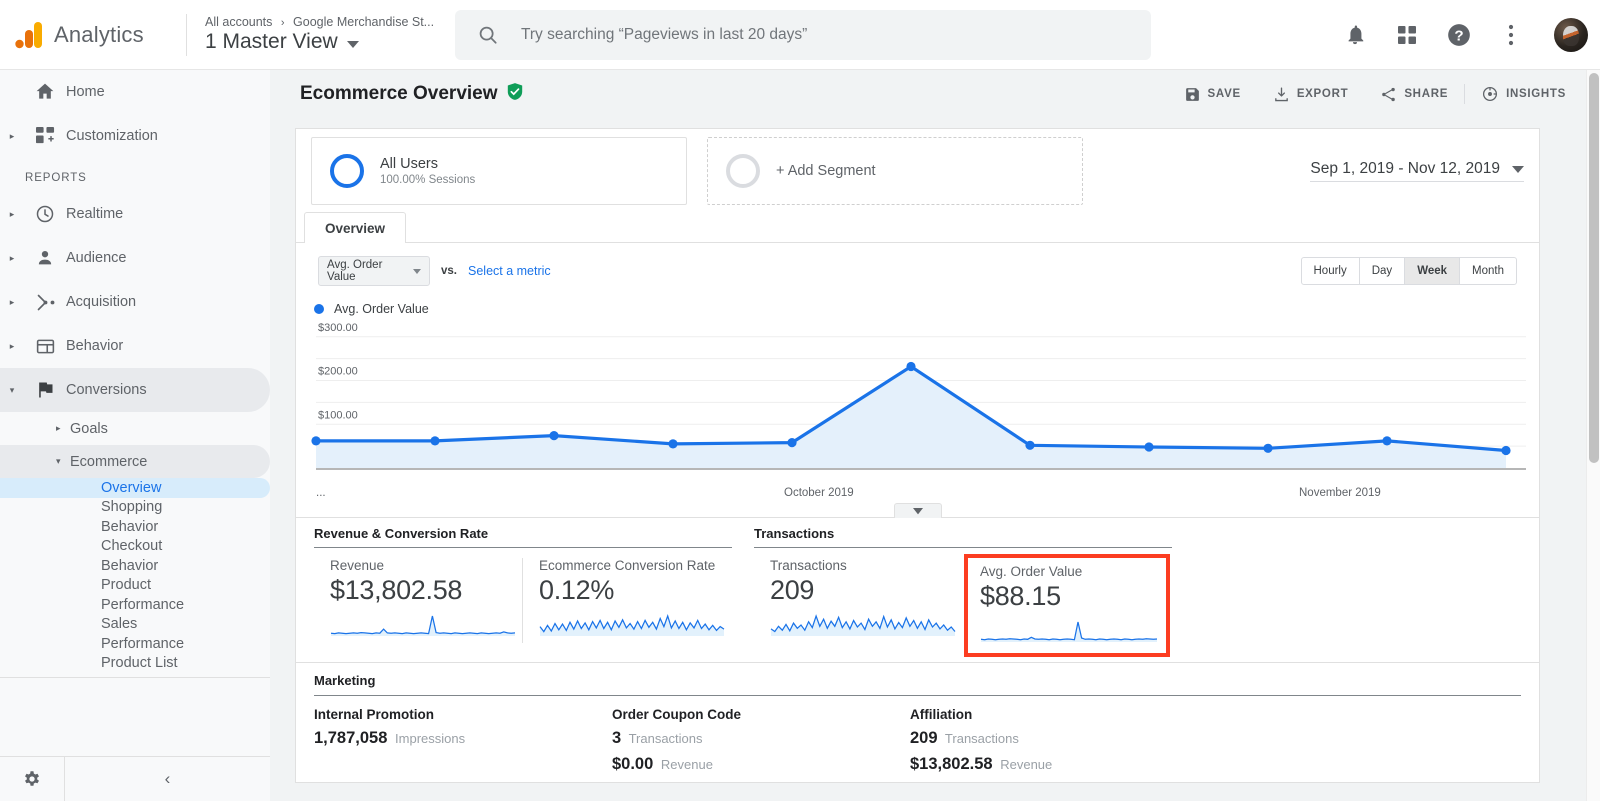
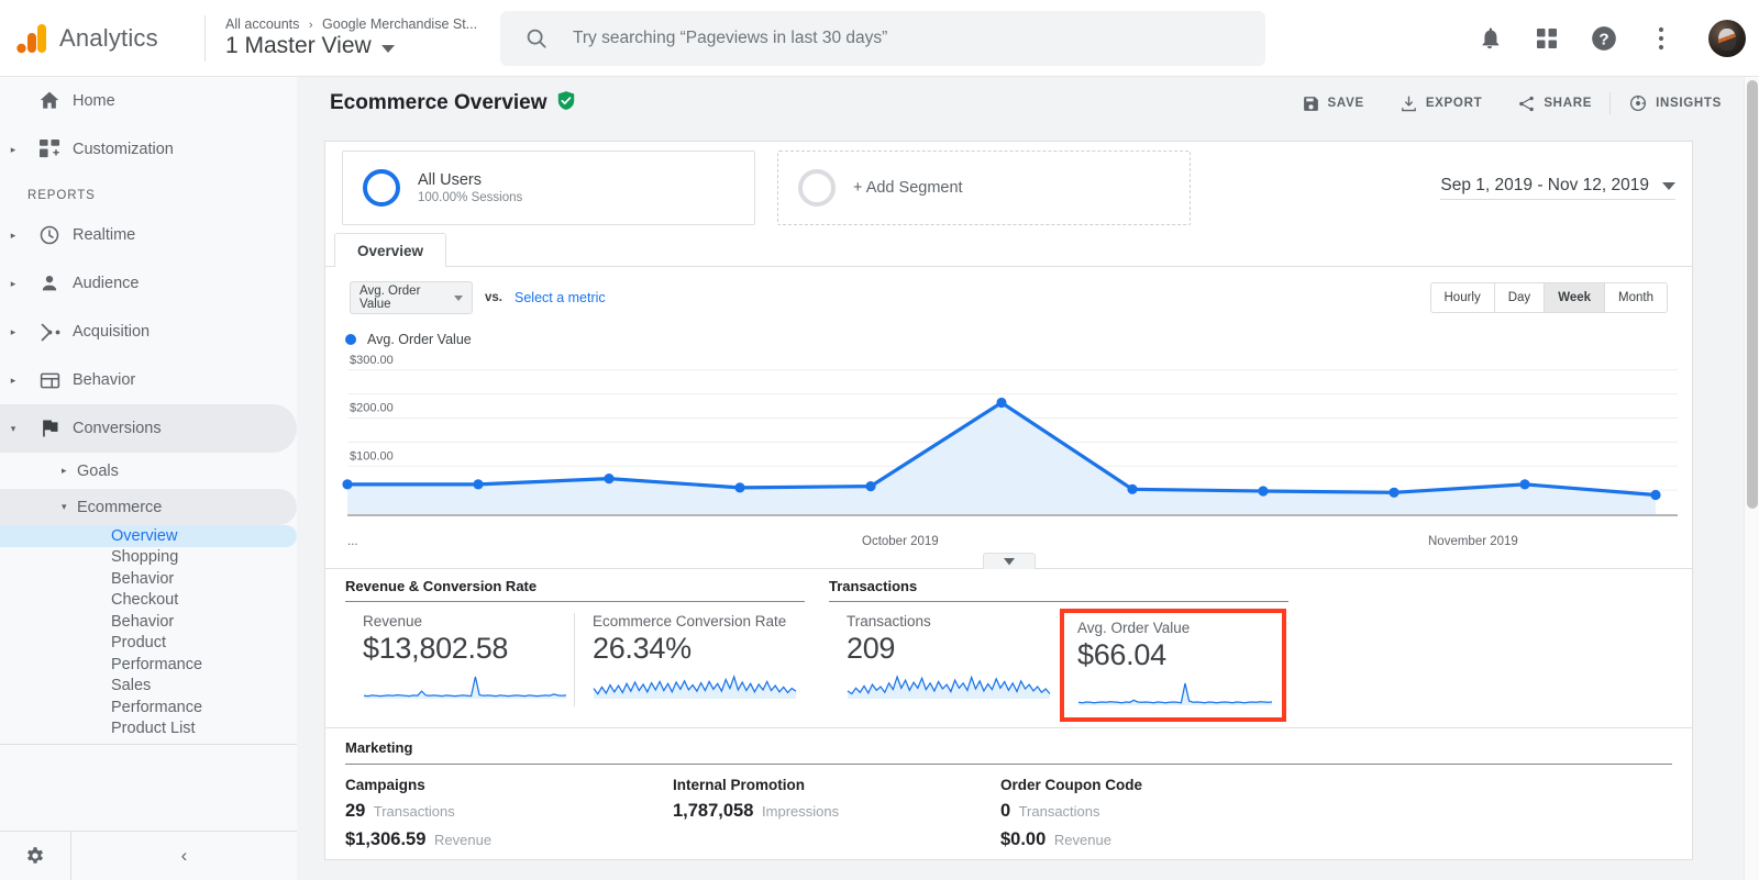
  Analytics
  All accounts › Google Merchandise St...
  1 Master View
- Try searching “Pageviews in last 20 days”
+ Try searching “Pageviews in last 30 days”
  ?
  Home
  ▸
  Customization
  REPORTS
  ▸
  Realtime
  ▸
  Audience
  ▸
  Acquisition
  ▸
  Behavior
  ▾
  Conversions
  ▸
  Goals
  ▾
  Ecommerce
  Overview
  Shopping
  Behavior
  Checkout
  Behavior
  Product
  Performance
  Sales
  Performance
  Product List
  ‹
  Ecommerce Overview
  SAVE
  EXPORT
  SHARE
  INSIGHTS
  All Users
  100.00% Sessions
  + Add Segment
  Sep 1, 2019 - Nov 12, 2019
  Overview
  Avg. Order Value
  vs.
  Select a metric
  Hourly
  Day
  Week
  Month
  Avg. Order Value
  $100.00
  $200.00
  $300.00
  ...
  October 2019
  November 2019
  Revenue & Conversion Rate
  Revenue
  $13,802.58
  Ecommerce Conversion Rate
- 0.12%
+ 26.34%
  Transactions
  Transactions
  209
  Avg. Order Value
- $88.15
+ $66.04
  Marketing
+ Campaigns
+ 29 Transactions
+ $1,306.59 Revenue
  Internal Promotion
  1,787,058 Impressions
  Order Coupon Code
- 3 Transactions
+ 0 Transactions
  $0.00 Revenue
- Affiliation
- 209 Transactions
- $13,802.58 Revenue
